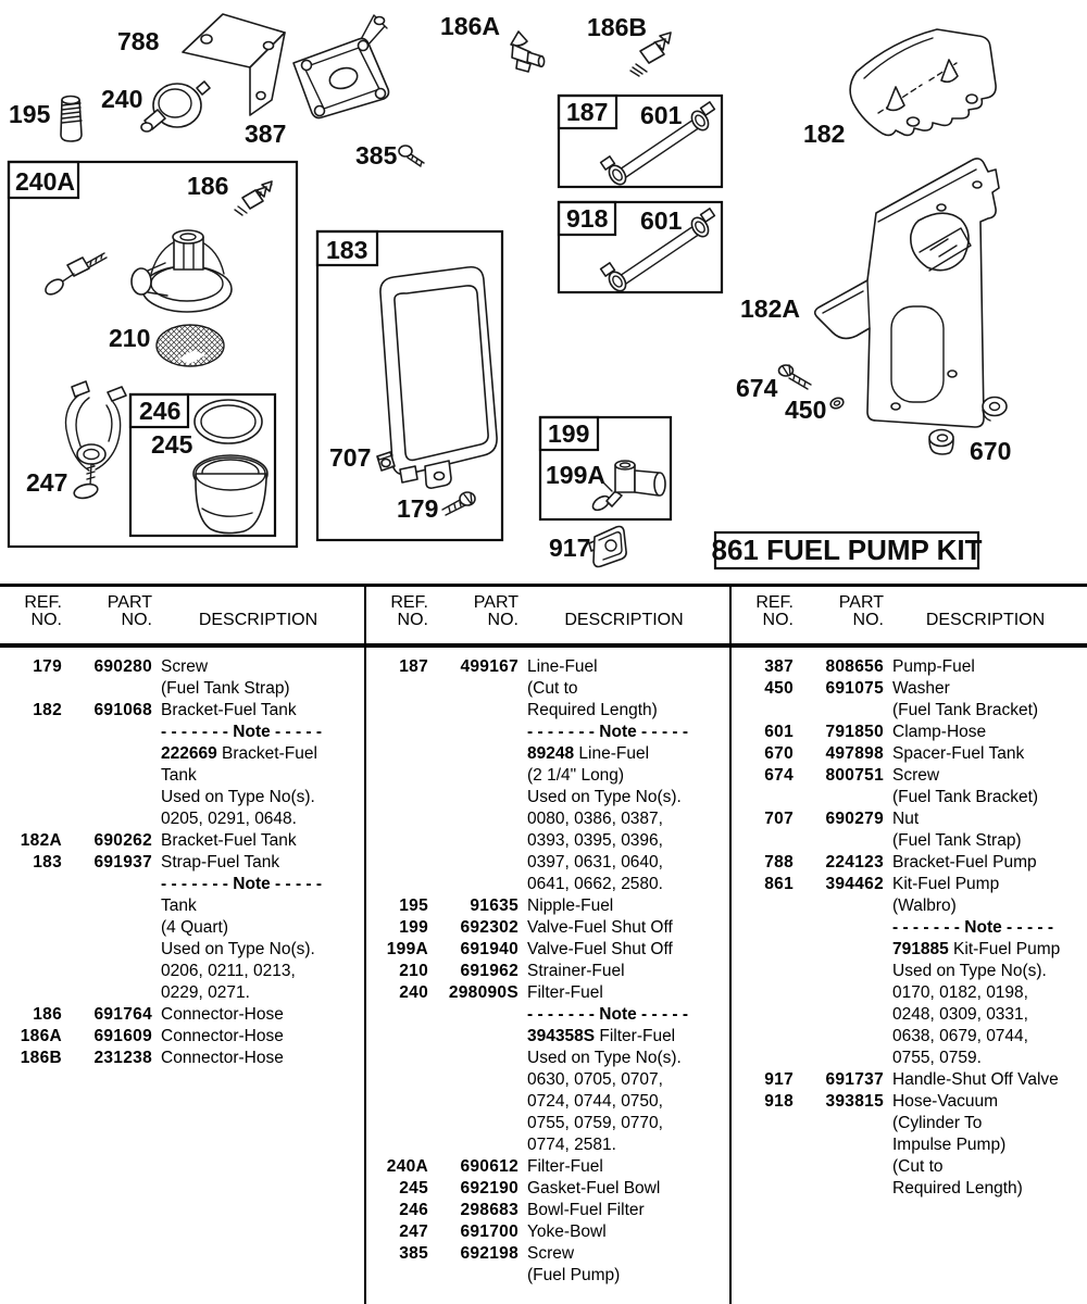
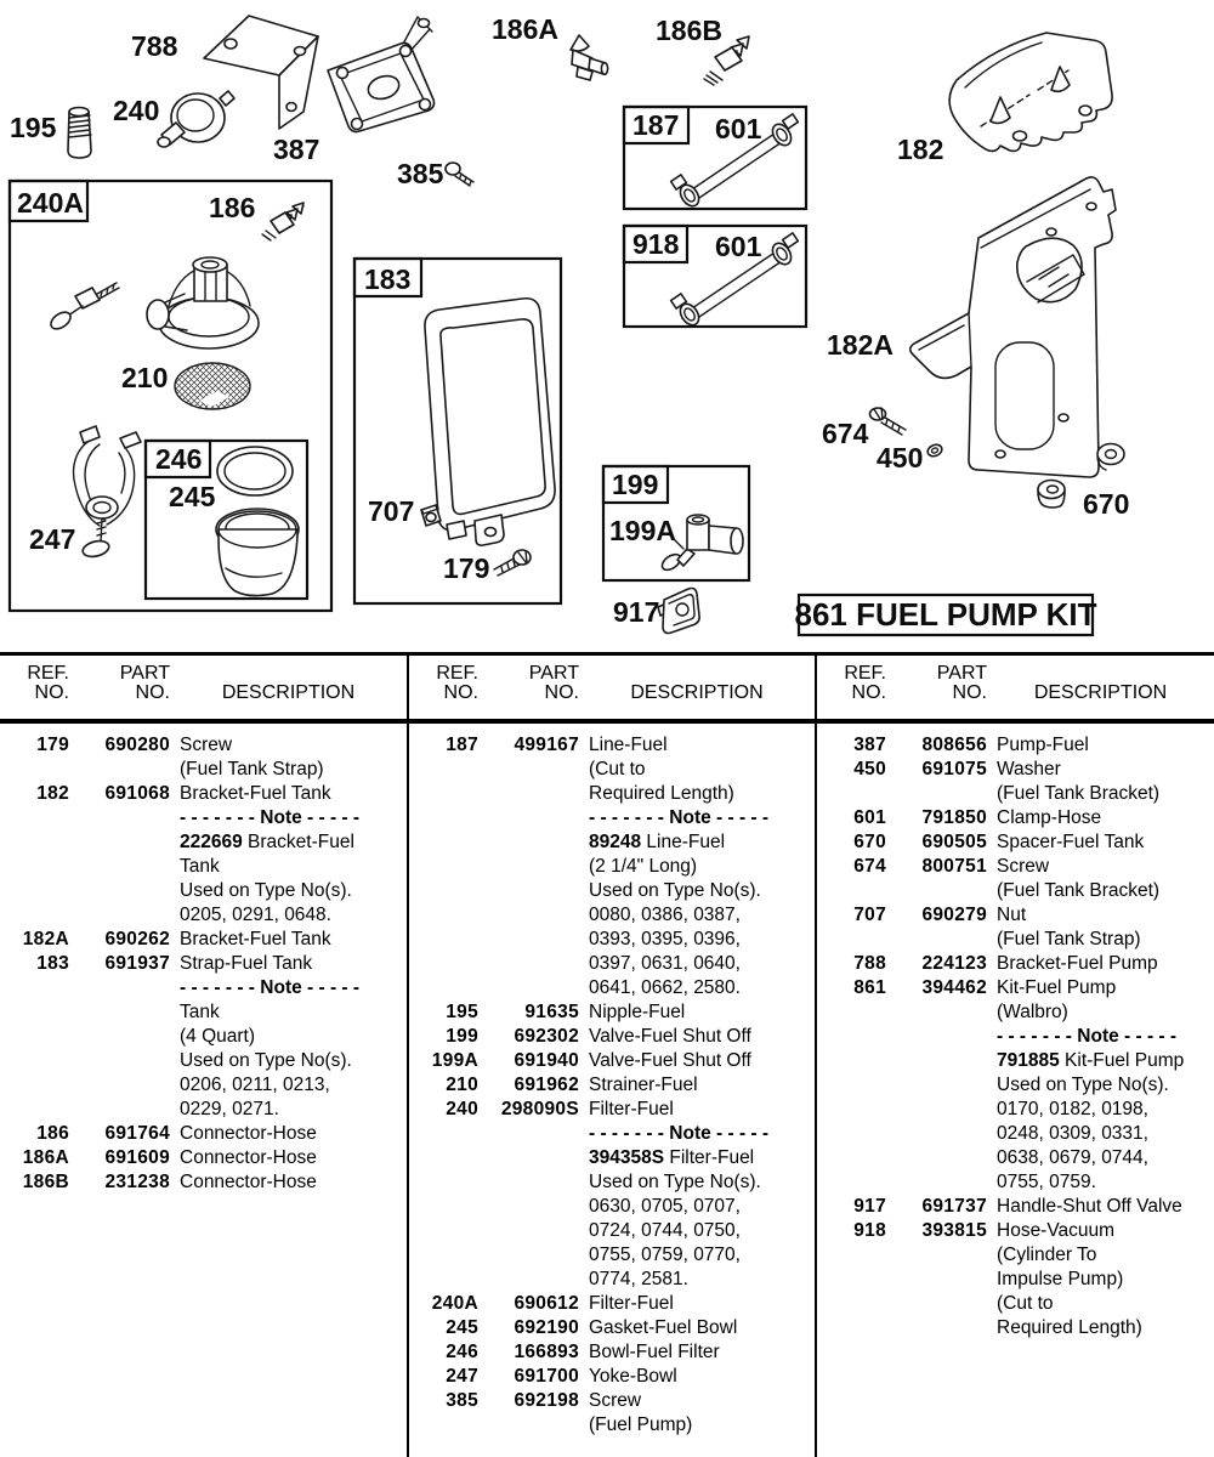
  788
  195
  240
  387
  385
  186A
  186B
  240A
  186
  210
  246
  245
  247
  183
  707
  179
  187
  601
  918
  601
  182
  182A
  674
  450
  670
  199
  199A
  917
  861 FUEL PUMP KIT
  REF.
  NO.
  PART
  NO.
  DESCRIPTION
  179
  690280
  Screw
  (Fuel Tank Strap)
  182
  691068
  Bracket-Fuel Tank
  - - - - - - - Note - - - - -
  222669 Bracket-Fuel
  Tank
  Used on Type No(s).
  0205, 0291, 0648.
  182A
  690262
  Bracket-Fuel Tank
  183
  691937
  Strap-Fuel Tank
  - - - - - - - Note - - - - -
  Tank
  (4 Quart)
  Used on Type No(s).
  0206, 0211, 0213,
  0229, 0271.
  186
  691764
  Connector-Hose
  186A
  691609
  Connector-Hose
  186B
  231238
  Connector-Hose
  REF.
  NO.
  PART
  NO.
  DESCRIPTION
  187
  499167
  Line-Fuel
  (Cut to
  Required Length)
  - - - - - - - Note - - - - -
  89248 Line-Fuel
  (2 1/4" Long)
  Used on Type No(s).
  0080, 0386, 0387,
  0393, 0395, 0396,
  0397, 0631, 0640,
  0641, 0662, 2580.
  195
  91635
  Nipple-Fuel
  199
  692302
  Valve-Fuel Shut Off
  199A
  691940
  Valve-Fuel Shut Off
  210
  691962
  Strainer-Fuel
  240
  298090S
  Filter-Fuel
  - - - - - - - Note - - - - -
  394358S Filter-Fuel
  Used on Type No(s).
  0630, 0705, 0707,
  0724, 0744, 0750,
  0755, 0759, 0770,
  0774, 2581.
  240A
  690612
  Filter-Fuel
  245
  692190
  Gasket-Fuel Bowl
  246
- 298683
+ 166893
  Bowl-Fuel Filter
  247
  691700
  Yoke-Bowl
  385
  692198
  Screw
  (Fuel Pump)
  REF.
  NO.
  PART
  NO.
  DESCRIPTION
  387
  808656
  Pump-Fuel
  450
  691075
  Washer
  (Fuel Tank Bracket)
  601
  791850
  Clamp-Hose
  670
- 497898
+ 690505
  Spacer-Fuel Tank
  674
  800751
  Screw
  (Fuel Tank Bracket)
  707
  690279
  Nut
  (Fuel Tank Strap)
  788
  224123
  Bracket-Fuel Pump
  861
  394462
  Kit-Fuel Pump
  (Walbro)
  - - - - - - - Note - - - - -
  791885 Kit-Fuel Pump
  Used on Type No(s).
  0170, 0182, 0198,
  0248, 0309, 0331,
  0638, 0679, 0744,
  0755, 0759.
  917
  691737
  Handle-Shut Off Valve
  918
  393815
  Hose-Vacuum
  (Cylinder To
  Impulse Pump)
  (Cut to
  Required Length)
